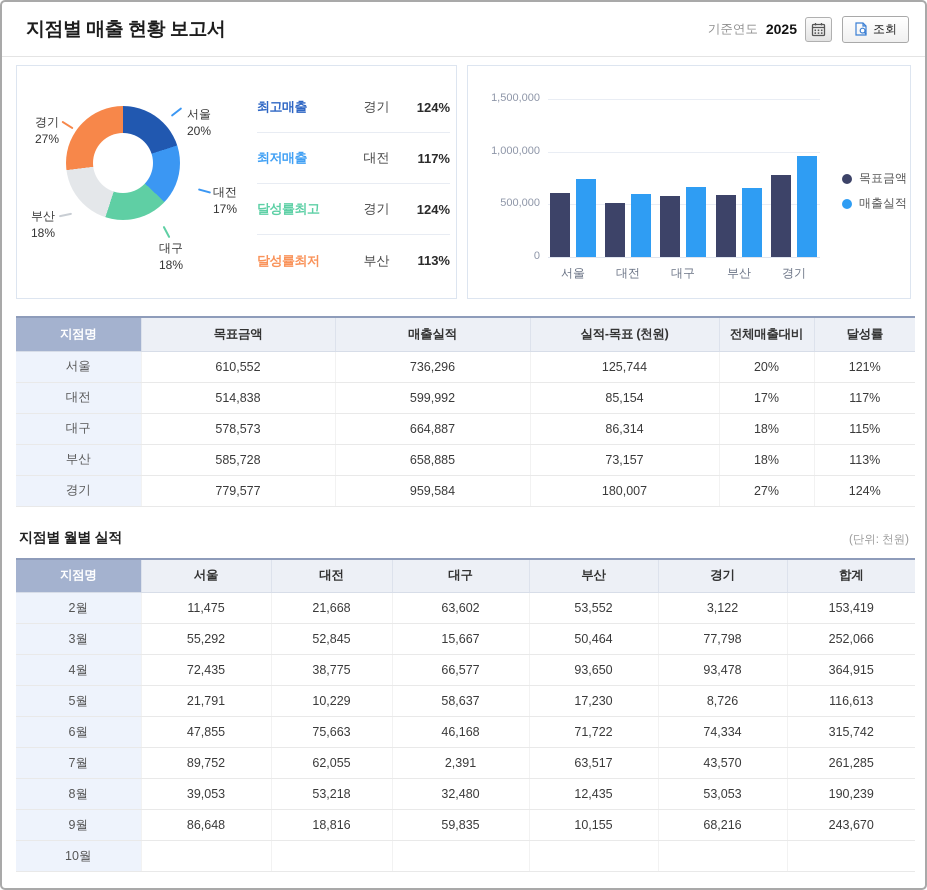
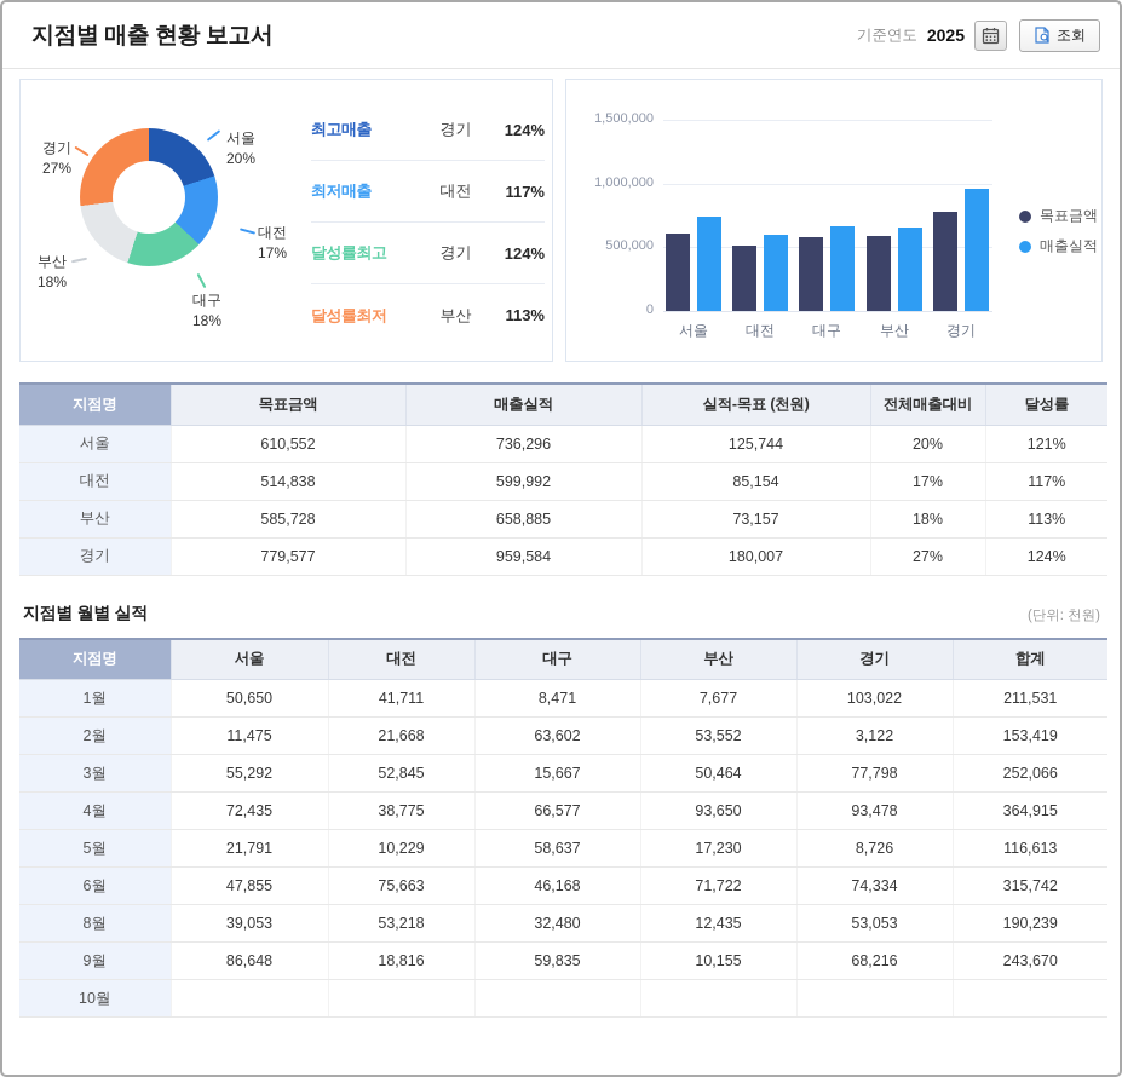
  지점별 매출 현황 보고서
  기준연도
  2025
  조회
  서울
  20%
  대전
  17%
  대구
  18%
  부산
  18%
  경기
  27%
  최고매출
  경기
  124%
  최저매출
  대전
  117%
  달성률최고
  경기
  124%
  달성률최저
  부산
  113%
  1,500,000
  1,000,000
  500,000
  0
  서울
  대전
  대구
  부산
  경기
  목표금액
  매출실적
  지점명	목표금액	매출실적	실적-목표 (천원)	전체매출대비	달성률
  서울	610,552	736,296	125,744	20%	121%
  대전	514,838	599,992	85,154	17%	117%
- 대구	578,573	664,887	86,314	18%	115%
  부산	585,728	658,885	73,157	18%	113%
  경기	779,577	959,584	180,007	27%	124%
  지점별 월별 실적
  (단위: 천원)
  지점명	서울	대전	대구	부산	경기	합계
+ 1월	50,650	41,711	8,471	7,677	103,022	211,531
  2월	11,475	21,668	63,602	53,552	3,122	153,419
  3월	55,292	52,845	15,667	50,464	77,798	252,066
  4월	72,435	38,775	66,577	93,650	93,478	364,915
  5월	21,791	10,229	58,637	17,230	8,726	116,613
  6월	47,855	75,663	46,168	71,722	74,334	315,742
- 7월	89,752	62,055	2,391	63,517	43,570	261,285
  8월	39,053	53,218	32,480	12,435	53,053	190,239
  9월	86,648	18,816	59,835	10,155	68,216	243,670
  10월
